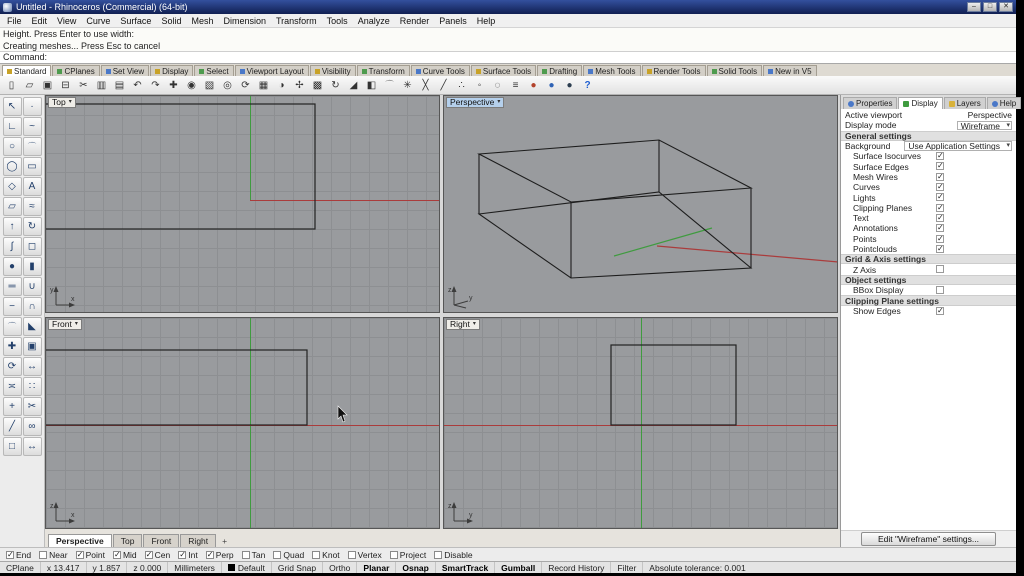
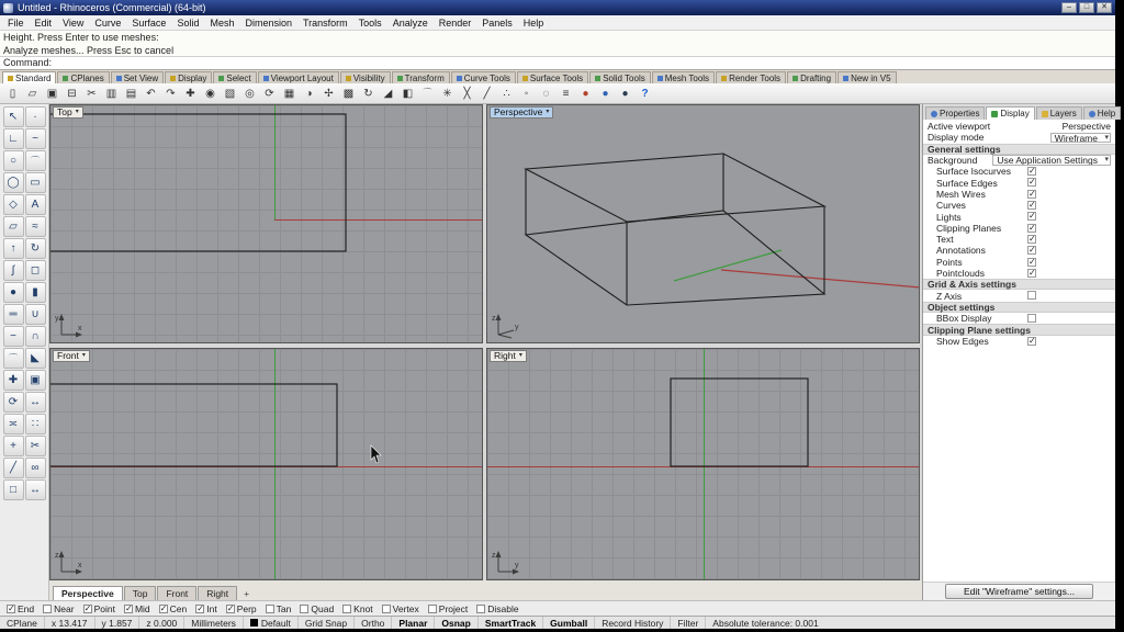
  Untitled - Rhinoceros (Commercial) (64-bit)
  File
  Edit
  View
  Curve
  Surface
  Solid
  Mesh
  Dimension
  Transform
  Tools
  Analyze
  Render
  Panels
  Help
- Height. Press Enter to use width:
+ Height. Press Enter to use meshes:
- Creating meshes... Press Esc to cancel
+ Analyze meshes... Press Esc to cancel
  Command:
  Standard
  CPlanes
  Set View
  Display
  Select
  Viewport Layout
  Visibility
  Transform
  Curve Tools
  Surface Tools
- Drafting
+ Solid Tools
  Mesh Tools
  Render Tools
- Solid Tools
+ Drafting
  New in V5
  ▯
  ▱
  ▣
  ⊟
  ✂
  ▥
  ▤
  ↶
  ↷
  ✚
  ◉
  ▧
  ◎
  ⟳
  ▦
  ◑
  ✢
  ▩
  ↻
  ◢
  ◧
  ⌒
  ✳
  ╳
  ╱
  ∴
  ◦
  ◌
  ≡
  ●
  ●
  ●
  ?
  ↖
  ·
  ∟
  ~
  ○
  ⌒
  ◯
  ▭
  ◇
  A
  ▱
  ≈
  ↑
  ↻
  ∫
  ◻
  ●
  ▮
  ═
  ∪
  −
  ∩
  ⌒
  ◣
  ✚
  ▣
  ⟳
  ↔
  ≍
  ∷
  +
  ✂
  ╱
  ∞
  □
  ↔
  Top
  Perspective
  Front
  Right
  +
  Perspective
  Top
  Front
  Right
  Properties
  Display
  Layers
  Help
  Active viewport
  Perspective
  Display mode
  Wireframe
  General settings
  Background
  Use Application Settings
  Surface Isocurves
  Surface Edges
  Mesh Wires
  Curves
  Lights
  Clipping Planes
  Text
  Annotations
  Points
  Pointclouds
  Grid & Axis settings
  Z Axis
  Object settings
  BBox Display
  Clipping Plane settings
  Show Edges
  Edit "Wireframe" settings...
  End
  Near
  Point
  Mid
  Cen
  Int
  Perp
  Tan
  Quad
  Knot
  Vertex
  Project
  Disable
  CPlane
  x 13.417
  y 1.857
  z 0.000
  Millimeters
  Default
  Grid Snap
  Ortho
  Planar
  Osnap
  SmartTrack
  Gumball
  Record History
  Filter
  Absolute tolerance: 0.001
